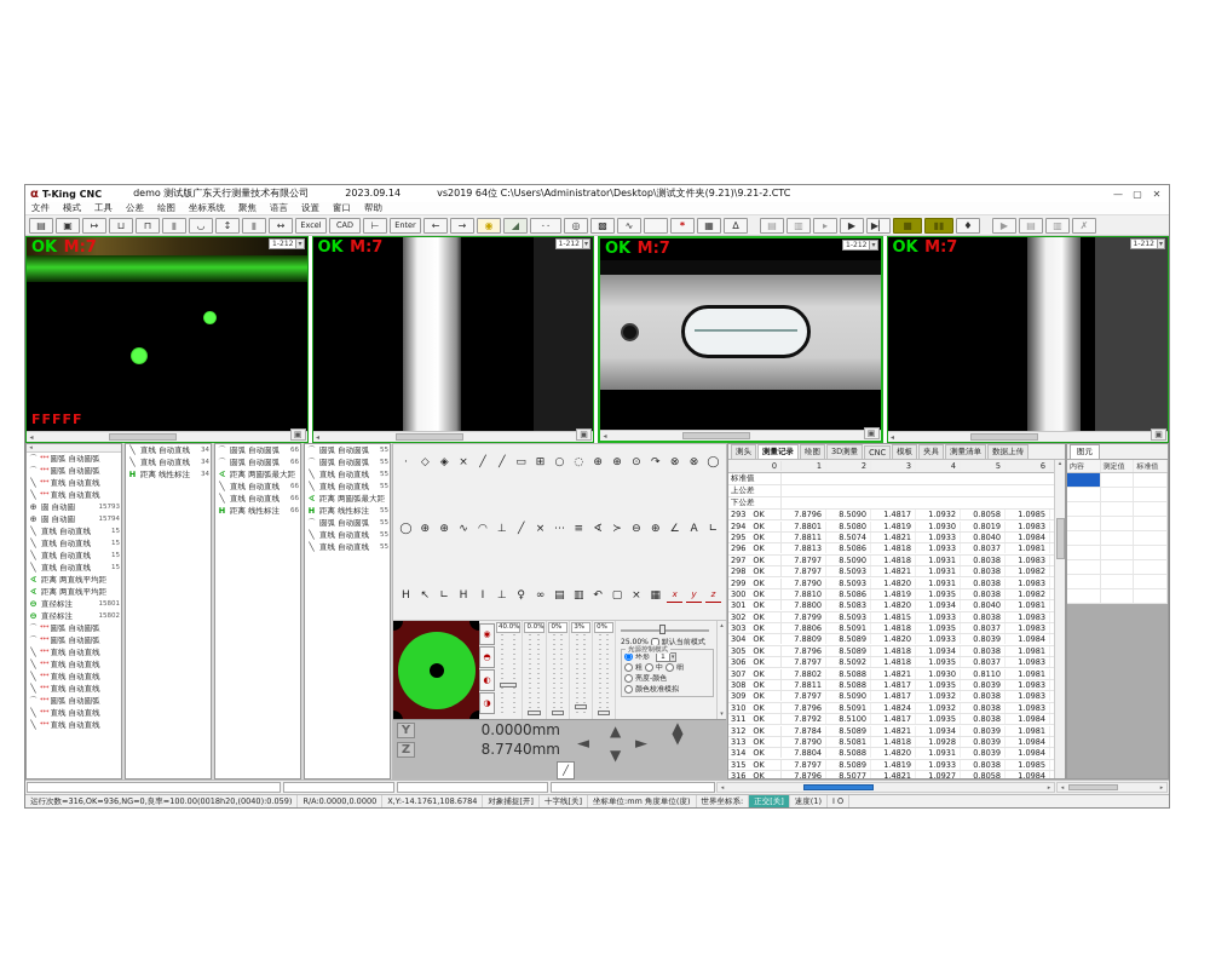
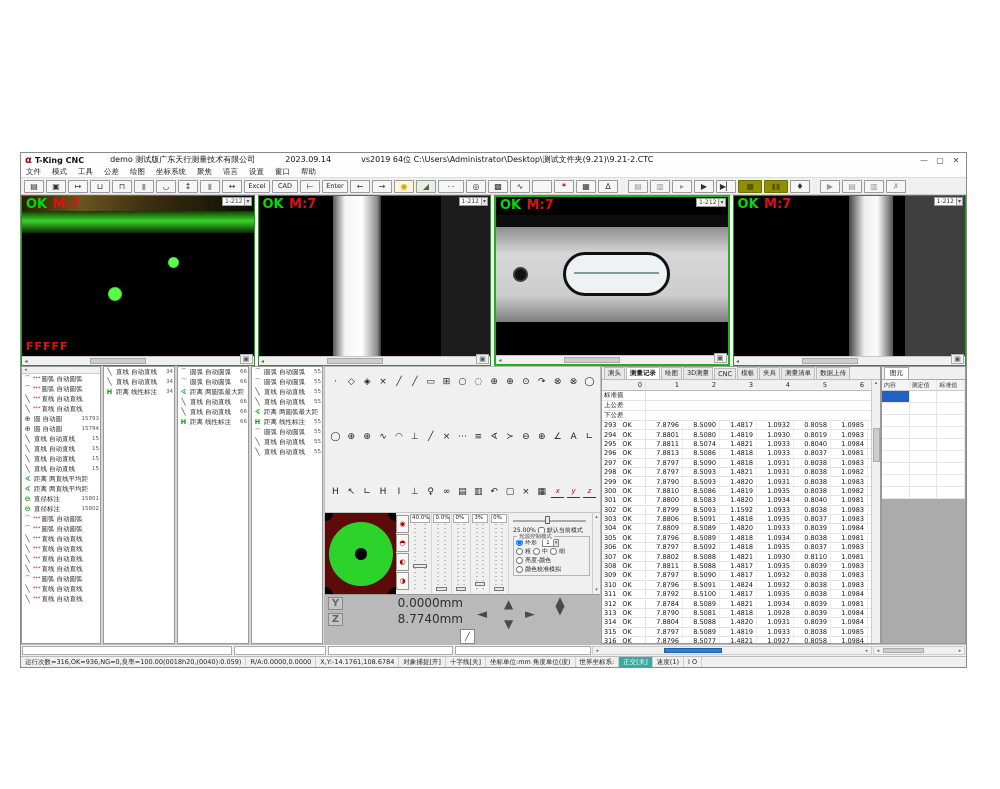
  α
  T-King CNC
  demo 测试版
  广东天行测量技术有限公司
  2023.09.14
  vs2019 64位 C:\Users\Administrator\Desktop\测试文件夹(9.21)\9.21-2.CTC
  —
  ▢
  ✕
  文件
  模式
  工具
  公差
  绘图
  坐标系统
  聚焦
  语言
  设置
  窗口
  帮助
  ▤
  ▣
  ↦
  ⊔
  ⊓
  ▮
  ◡
  ↕
  ▮
  ↔
  Excel
  CAD
  ⊢
  Enter
  ←
  →
  ◉
  ◢
  - -
  ◎
  ▩
  ∿
  *
  ▦
  ∆
  ▤
  ▥
  ▸
  ▶
  ▶▏
  ■
  ▮▮
  ♦
  ▶
  ▤
  ▥
  ✗
  OK M:7
  FFFFF
  ▣
  OK M:7
  ▣
  OK M:7
  ▣
  OK M:7
  ▣
  圆弧 自动圆弧
  圆弧 自动圆弧
  直线 自动直线
  直线 自动直线
  圆 自动圆
  圆 自动圆
  直线 自动直线
  直线 自动直线
  直线 自动直线
  直线 自动直线
  距离 两直线平均距
  距离 两直线平均距
  直径标注
  直径标注
  圆弧 自动圆弧
  圆弧 自动圆弧
  直线 自动直线
  直线 自动直线
  直线 自动直线
  直线 自动直线
  圆弧 自动圆弧
  直线 自动直线
  直线 自动直线
  直线 自动直线
  直线 自动直线
  距离 线性标注
  圆弧 自动圆弧
  圆弧 自动圆弧
  距离 两圆弧最大距
  直线 自动直线
  直线 自动直线
  距离 线性标注
  圆弧 自动圆弧
  圆弧 自动圆弧
  直线 自动直线
  直线 自动直线
  距离 两圆弧最大距
  距离 线性标注
  圆弧 自动圆弧
  直线 自动直线
  直线 自动直线
  ·
  ◇
  ◈
  ×
  ╱
  ╱
  ▭
  ⊞
  ○
  ◌
  ⊕
  ⊕
  ⊙
  ↷
  ⊗
  ⊗
  ◯
  ◯
  ⊕
  ⊕
  ∿
  ◠
  ⊥
  ╱
  ×
  ⋯
  ≡
  ∢
  ≻
  ⊖
  ⊕
  ∠
  A
  ∟
  H
  ↖
  ∟
  H
  I
  ⊥
  ♀
  ∞
  ▤
  ▥
  ↶
  ▢
  ×
  ▦
  x
  y
  z
  ◉
  ◓
  ◐
  ◑
  Y
  0.0000mm
  Z
  8.7740mm
  ▲
  ◄
  ►
  ▼
  ▲
  ▼
  ╱
  测头
  测量记录
  绘图
  3D测量
  CNC
  模板
  夹具
  测量清单
  数据上传
  0
  1
  2
  3
  4
  5
  6
  标准值
  上公差
  下公差
  293
  OK
  7.8796
  8.5090
  1.4817
  1.0932
  0.8058
  1.0985
  294
  OK
  7.8801
  8.5080
  1.4819
  1.0930
  0.8019
  1.0983
  295
  OK
  7.8811
  8.5074
  1.4821
  1.0933
  0.8040
  1.0984
  296
  OK
  7.8813
  8.5086
  1.4818
  1.0933
  0.8037
  1.0981
  297
  OK
  7.8797
  8.5090
  1.4818
  1.0931
  0.8038
  1.0983
  298
  OK
  7.8797
  8.5093
  1.4821
  1.0931
  0.8038
  1.0982
  299
  OK
  7.8790
  8.5093
  1.4820
  1.0931
  0.8038
  1.0983
  300
  OK
  7.8810
  8.5086
  1.4819
  1.0935
  0.8038
  1.0982
  301
  OK
  7.8800
  8.5083
  1.4820
  1.0934
  0.8040
  1.0981
  302
  OK
  7.8799
  8.5093
- 1.4815
+ 1.1592
  1.0933
  0.8038
  1.0983
  303
  OK
  7.8806
  8.5091
  1.4818
  1.0935
  0.8037
  1.0983
  304
  OK
  7.8809
  8.5089
  1.4820
  1.0933
  0.8039
  1.0984
  305
  OK
  7.8796
  8.5089
  1.4818
  1.0934
  0.8038
  1.0981
  306
  OK
  7.8797
  8.5092
  1.4818
  1.0935
  0.8037
  1.0983
  307
  OK
  7.8802
  8.5088
  1.4821
  1.0930
  0.8110
  1.0981
  308
  OK
  7.8811
  8.5088
  1.4817
  1.0935
  0.8039
  1.0983
  309
  OK
  7.8797
  8.5090
  1.4817
  1.0932
  0.8038
  1.0983
  310
  OK
  7.8796
  8.5091
  1.4824
  1.0932
  0.8038
  1.0983
  311
  OK
  7.8792
  8.5100
  1.4817
  1.0935
  0.8038
  1.0984
  312
  OK
  7.8784
  8.5089
  1.4821
  1.0934
  0.8039
  1.0981
  313
  OK
  7.8790
  8.5081
  1.4818
  1.0928
  0.8039
  1.0984
  314
  OK
  7.8804
  8.5088
  1.4820
  1.0931
  0.8039
  1.0984
  315
  OK
  7.8797
  8.5089
  1.4819
  1.0933
  0.8038
  1.0985
  316
  OK
  7.8796
  8.5077
  1.4821
  1.0927
  0.8058
  1.0984
  图元
  运行次数=316,OK=936,NG=0,良率=100.00(0018h20,(0040):0.059)
  R/A:0.0000,0.0000
  X,Y:-14.1761,108.6784
  对象捕捉[开]
  十字线[关]
  坐标单位:mm 角度单位(度)
  世界坐标系:
  正交[关]
  速度(1)
  I O
